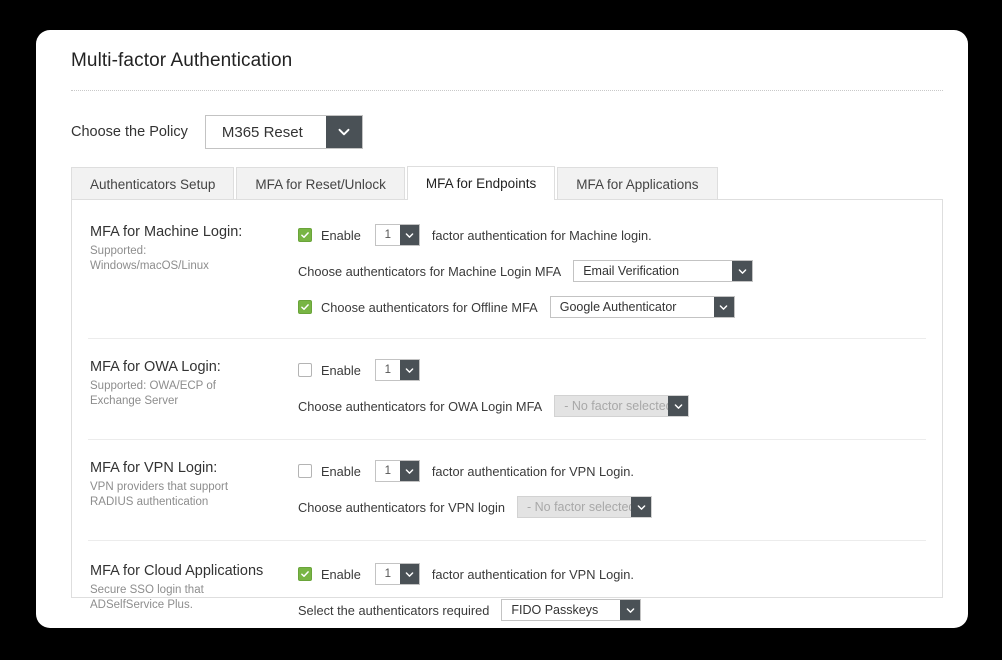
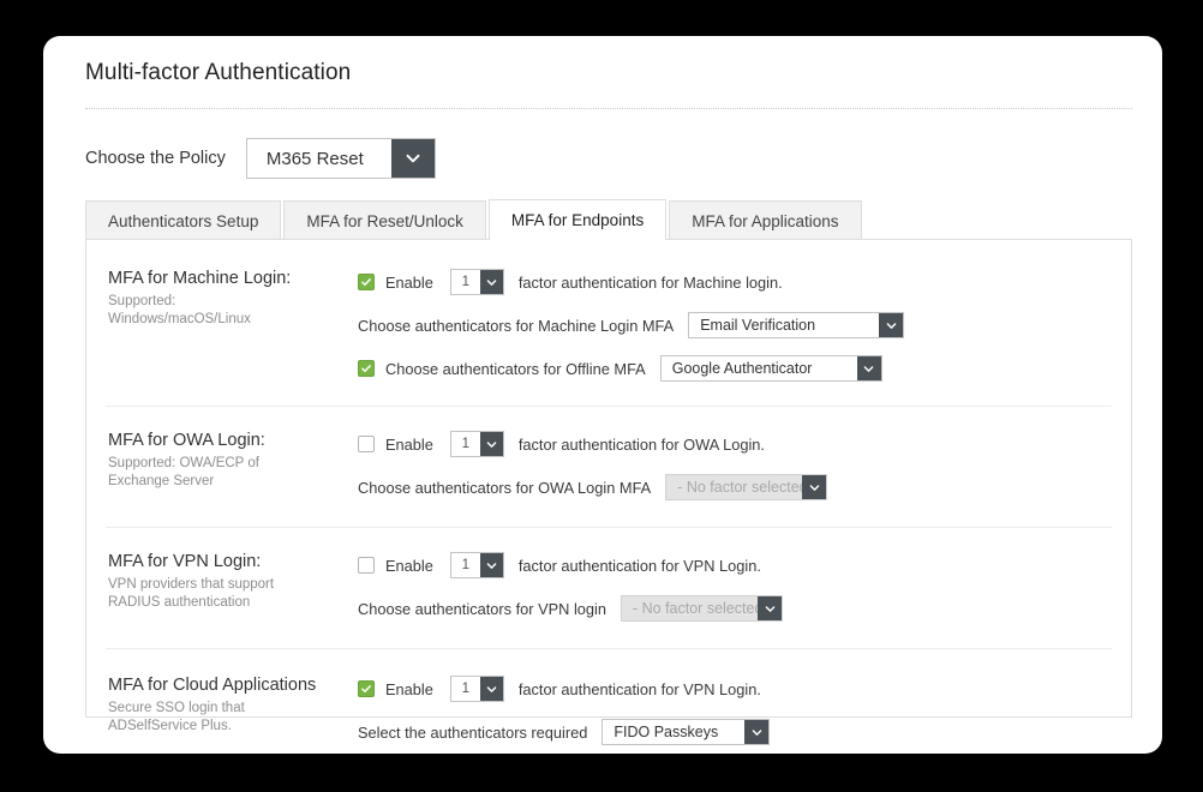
  Multi-factor Authentication
  Choose the Policy
  M365 Reset
  Authenticators Setup
  MFA for Reset/Unlock
  MFA for Endpoints
  MFA for Applications
  MFA for Machine Login:
  Supported: Windows/macOS/Linux
  Enable
  1
  factor authentication for Machine login.
  Choose authenticators for Machine Login MFA
  Email Verification
  Choose authenticators for Offline MFA
  Google Authenticator
  MFA for OWA Login:
  Supported: OWA/ECP of Exchange Server
  Enable
  1
+ factor authentication for OWA Login.
  Choose authenticators for OWA Login MFA
  - No factor selecte
  MFA for VPN Login:
  VPN providers that support RADIUS authentication
  Enable
  1
  factor authentication for VPN Login.
  Choose authenticators for VPN login
  - No factor selecte
  MFA for Cloud Applications
  Secure SSO login that ADSelfService Plus.
  Enable
  1
  factor authentication for VPN Login.
  Select the authenticators required
  FIDO Passkeys
